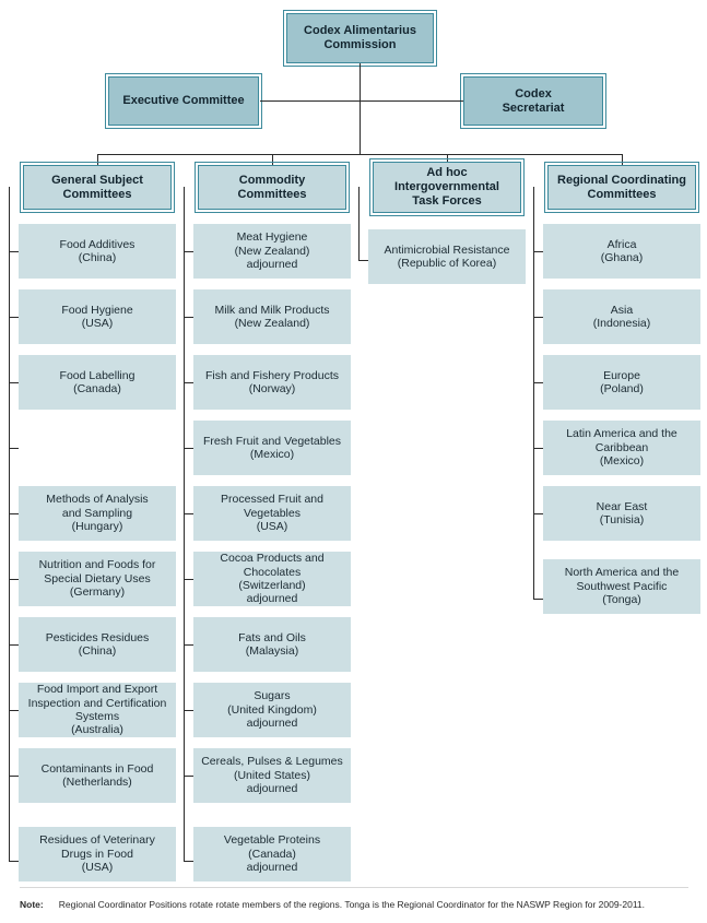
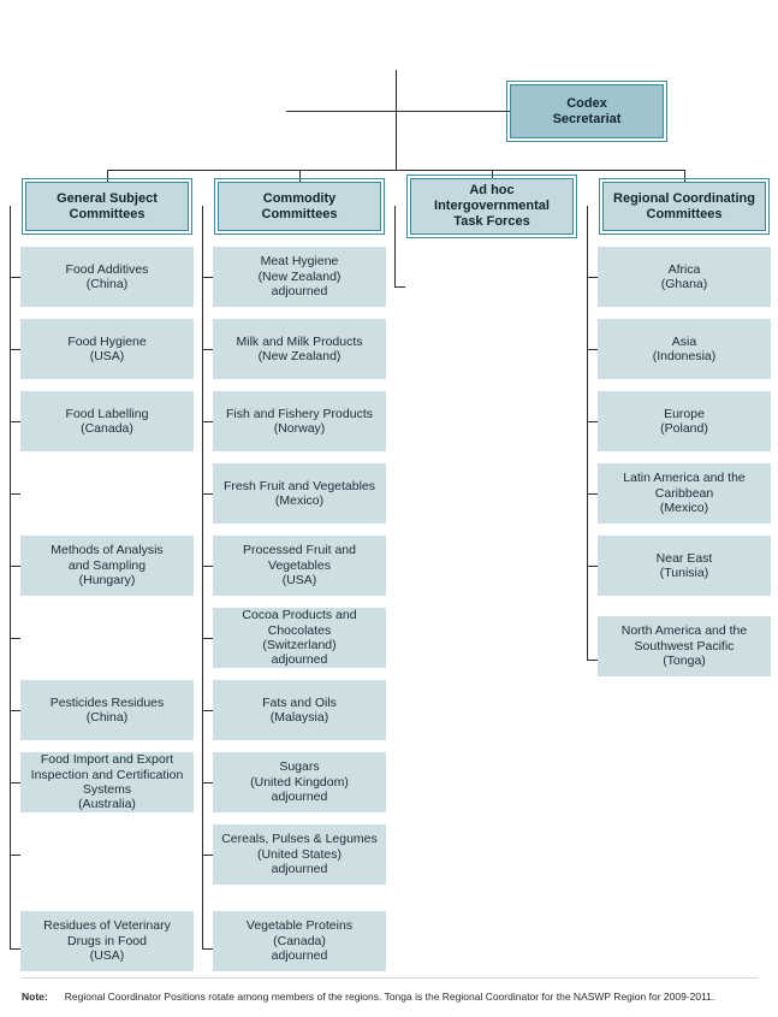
- Codex Alimentarius
- Commission
- Executive Committee
  Codex
  Secretariat
  General Subject
  Committees
  Food Additives
  (China)
  Food Hygiene
  (USA)
  Food Labelling
  (Canada)
  Methods of Analysis
  and Sampling
  (Hungary)
- Nutrition and Foods for
- Special Dietary Uses
- (Germany)
  Pesticides Residues
  (China)
  Food Import and Export
  Inspection and Certification
  Systems
  (Australia)
- Contaminants in Food
- (Netherlands)
  Residues of Veterinary
  Drugs in Food
  (USA)
  Commodity
  Committees
  Meat Hygiene
  (New Zealand)
  adjourned
  Milk and Milk Products
  (New Zealand)
  Fish and Fishery Products
  (Norway)
  Fresh Fruit and Vegetables
  (Mexico)
  Processed Fruit and
  Vegetables
  (USA)
  Cocoa Products and
  Chocolates
  (Switzerland)
  adjourned
  Fats and Oils
  (Malaysia)
  Sugars
  (United Kingdom)
  adjourned
  Cereals, Pulses & Legumes
  (United States)
  adjourned
  Vegetable Proteins
  (Canada)
  adjourned
  Ad hoc
  Intergovernmental
  Task Forces
- Antimicrobial Resistance
- (Republic of Korea)
  Regional Coordinating
  Committees
  Africa
  (Ghana)
  Asia
  (Indonesia)
  Europe
  (Poland)
  Latin America and the
  Caribbean
  (Mexico)
  Near East
  (Tunisia)
  North America and the
  Southwest Pacific
  (Tonga)
  Note:
- Regional Coordinator Positions rotate rotate members of the regions. Tonga is the Regional Coordinator for the NASWP Region for 2009-2011.
+ Regional Coordinator Positions rotate among members of the regions. Tonga is the Regional Coordinator for the NASWP Region for 2009-2011.
